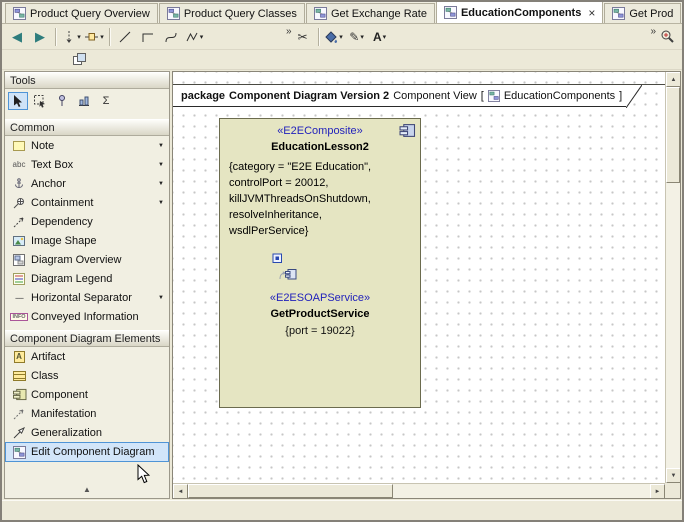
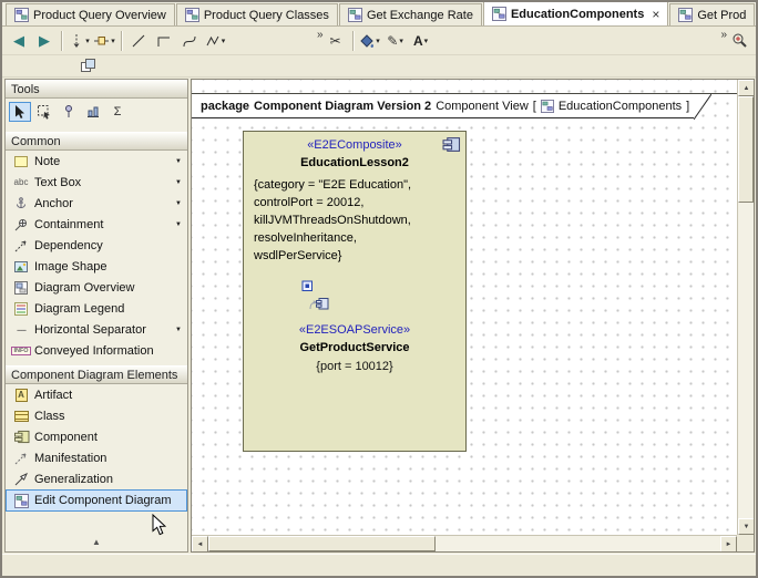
  Product Query Overview
  Product Query Classes
  Get Exchange Rate
  EducationComponents
  ×
  Get Prod
  ◀
  ▶
  »
  ✂
  ✎
  A
  »
  Tools
  Σ
  Common
  Note
  abc
  Text Box
  Anchor
  Containment
  Dependency
  Image Shape
  Diagram Overview
  Diagram Legend
  ----
  Horizontal Separator
  Conveyed Information
  Component Diagram Elements
  A
  Artifact
  Class
  Component
  Manifestation
  Generalization
  Edit Component Diagram
  ▲
  package
  Component Diagram Version 2
  Component View
  [
  EducationComponents
  ]
  «E2EComposite»
  EducationLesson2
  {category = "E2E Education",
  controlPort = 20012,
  killJVMThreadsOnShutdown,
  resolveInheritance,
  wsdlPerService}
  «E2ESOAPService»
  GetProductService
- {port = 19022}
+ {port = 10012}
